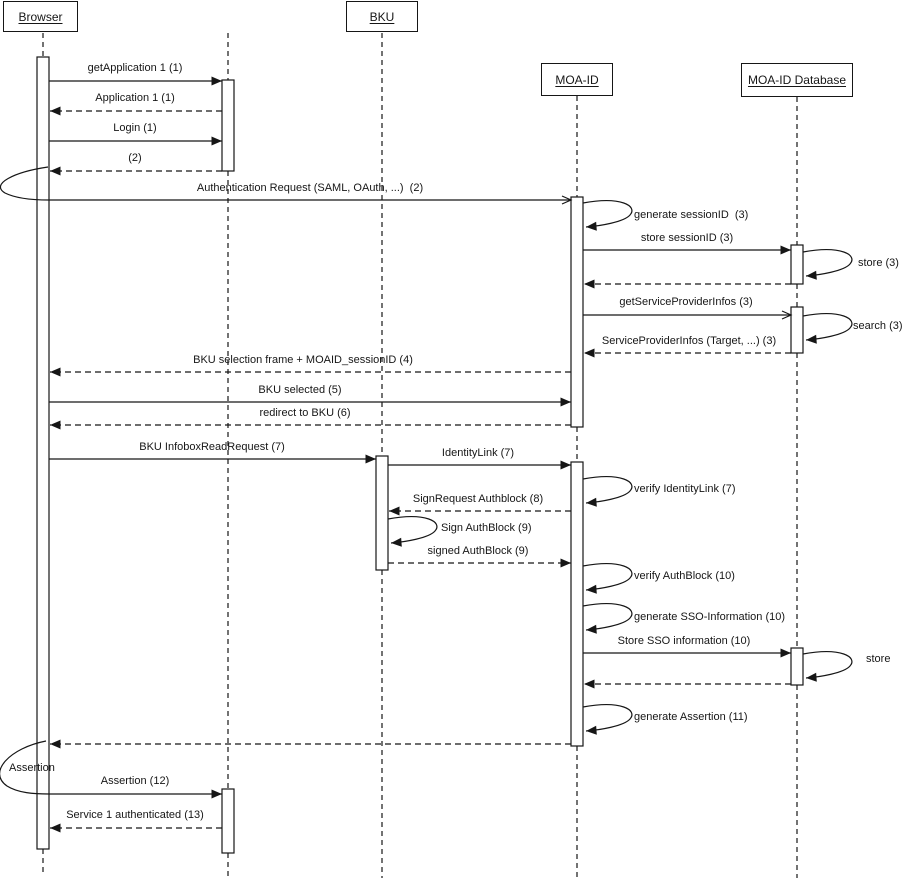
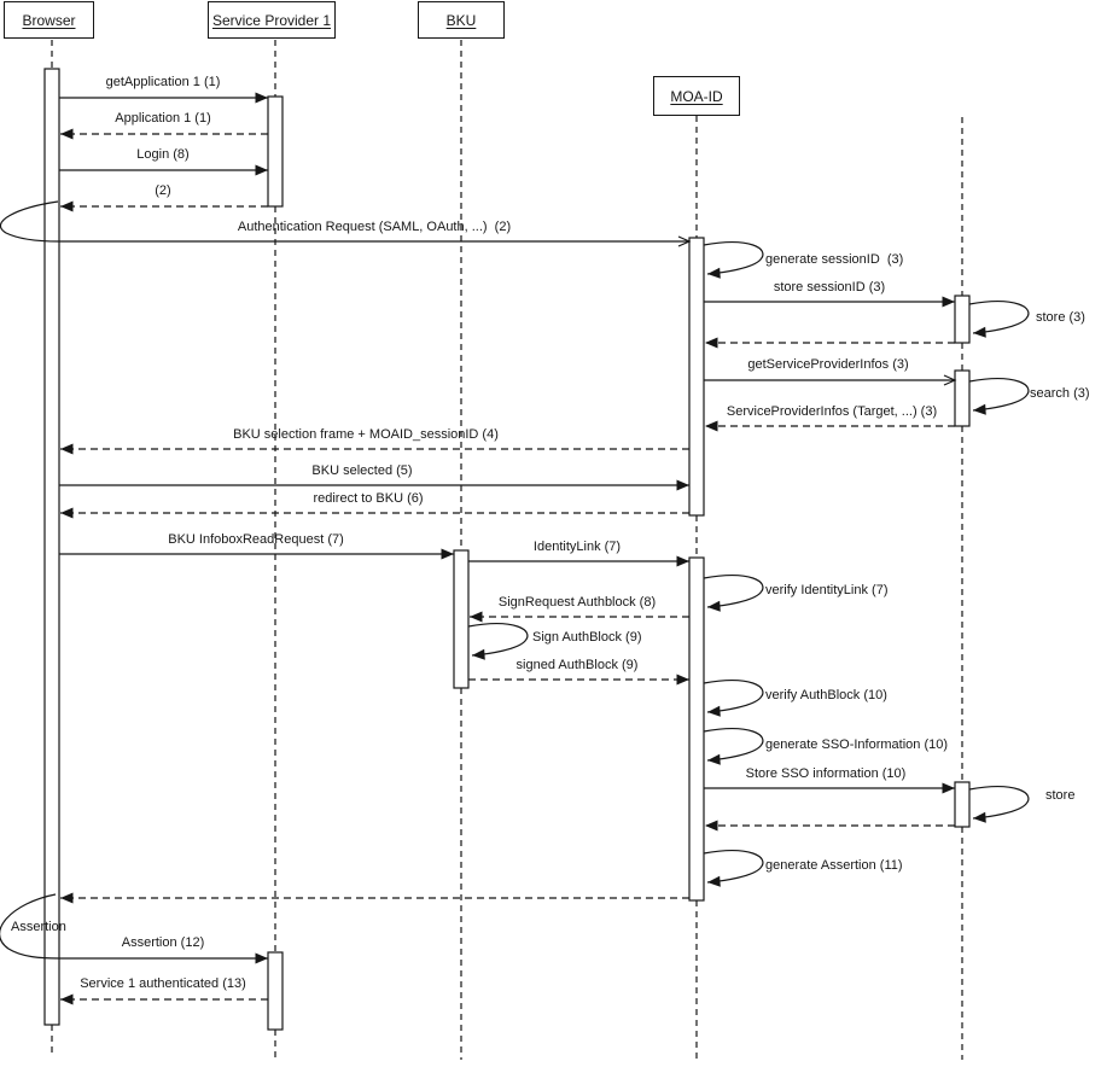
  Browser
+ Service Provider 1
  BKU
  MOA-ID
- MOA-ID Database
  getApplication 1 (1)
  Application 1 (1)
- Login (1)
+ Login (8)
  (2)
  Authentication Request (SAML, OAuth, ...) (2)
  generate sessionID (3)
  store sessionID (3)
  store (3)
  getServiceProviderInfos (3)
  search (3)
  ServiceProviderInfos (Target, ...) (3)
  BKU selection frame + MOAID_sessionID (4)
  BKU selected (5)
  redirect to BKU (6)
  BKU InfoboxReadRequest (7)
  IdentityLink (7)
  verify IdentityLink (7)
  SignRequest Authblock (8)
  Sign AuthBlock (9)
  signed AuthBlock (9)
  verify AuthBlock (10)
  generate SSO-Information (10)
  Store SSO information (10)
  store
  generate Assertion (11)
  Assertion (12)
  Service 1 authenticated (13)
  Assertion
